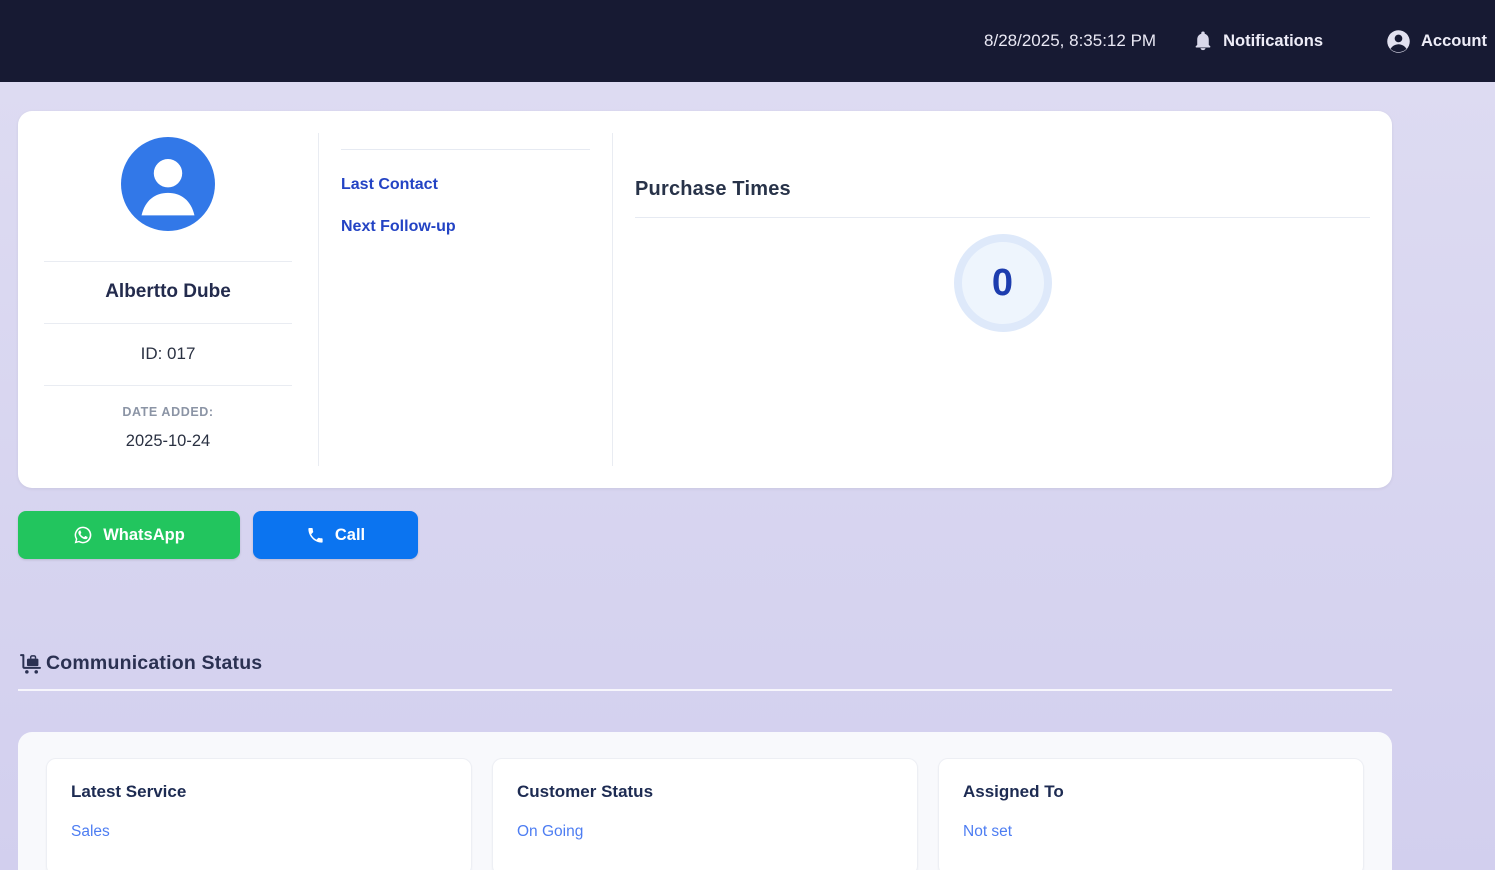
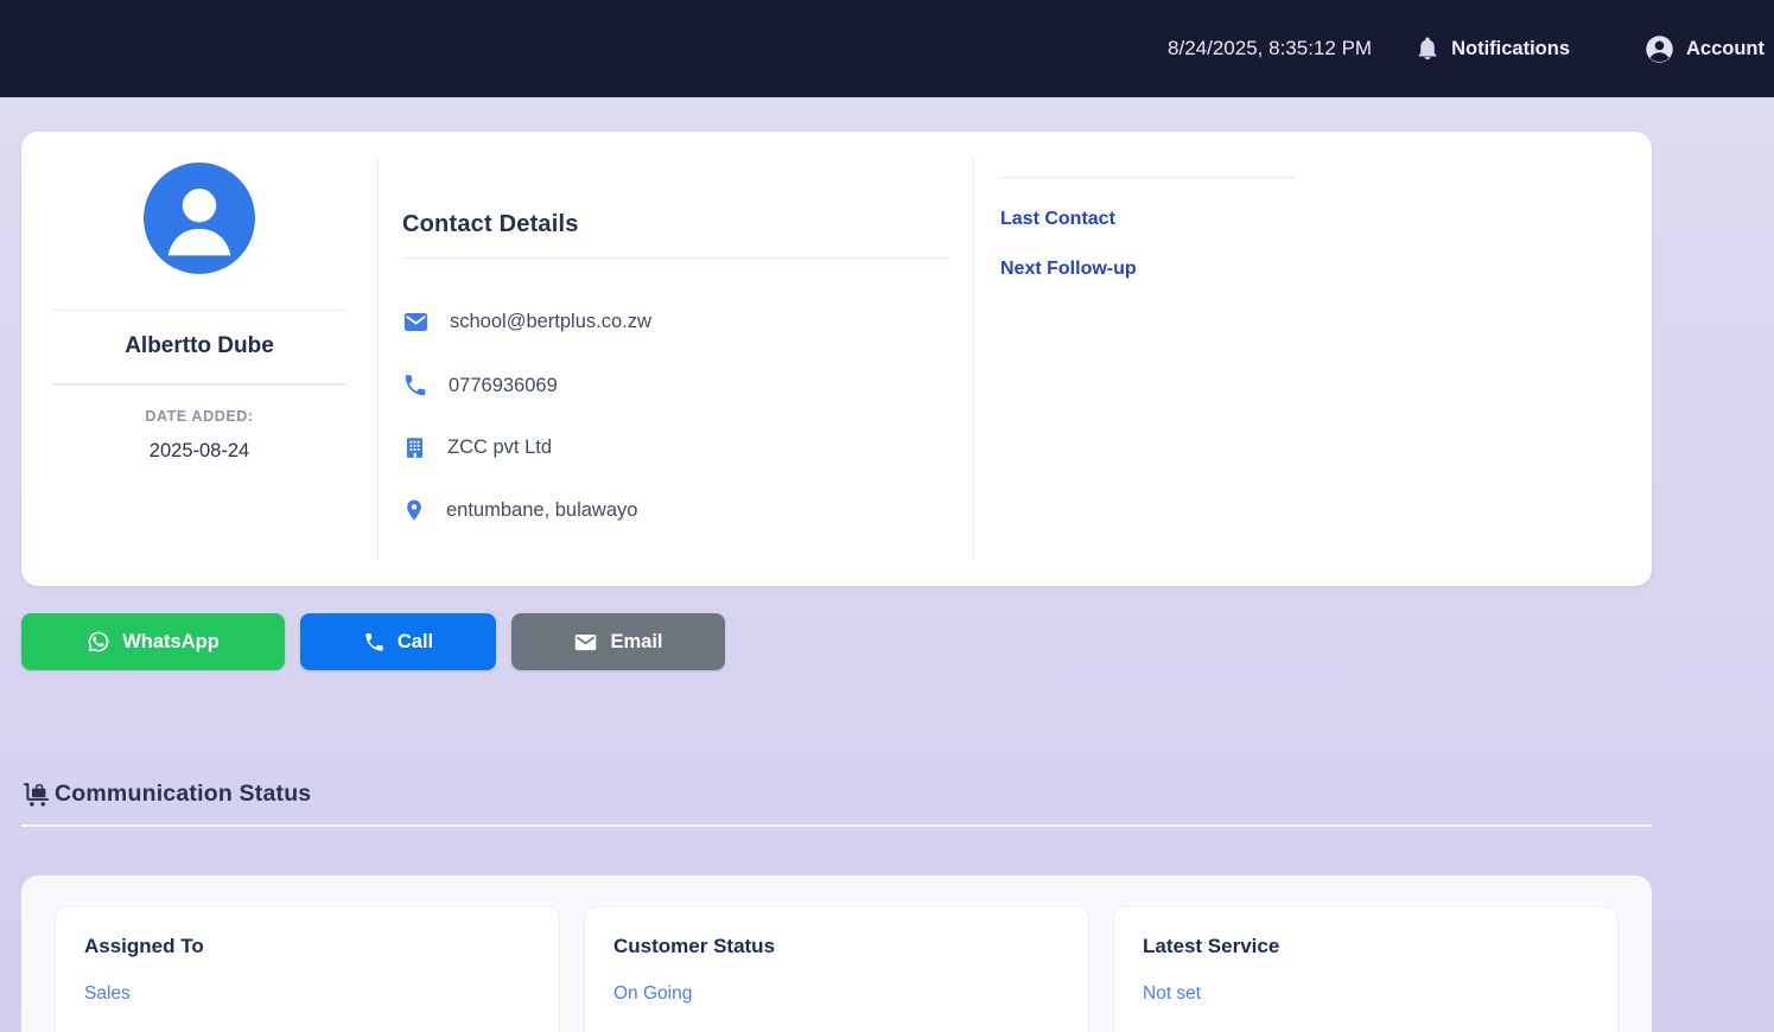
- 8/28/2025, 8:35:12 PM
+ 8/24/2025, 8:35:12 PM
  Notifications
  Account
  Albertto Dube
- ID: 017
  DATE ADDED:
- 2025-10-24
+ 2025-08-24
+ Contact Details
+ school@bertplus.co.zw
+ 0776936069
+ ZCC pvt Ltd
+ entumbane, bulawayo
  Last Contact
  Next Follow-up
- Purchase Times
- 0
  WhatsApp
  Call
+ Email
  Communication Status
- Latest Service
+ Assigned To
  Sales
  Customer Status
  On Going
- Assigned To
+ Latest Service
  Not set
